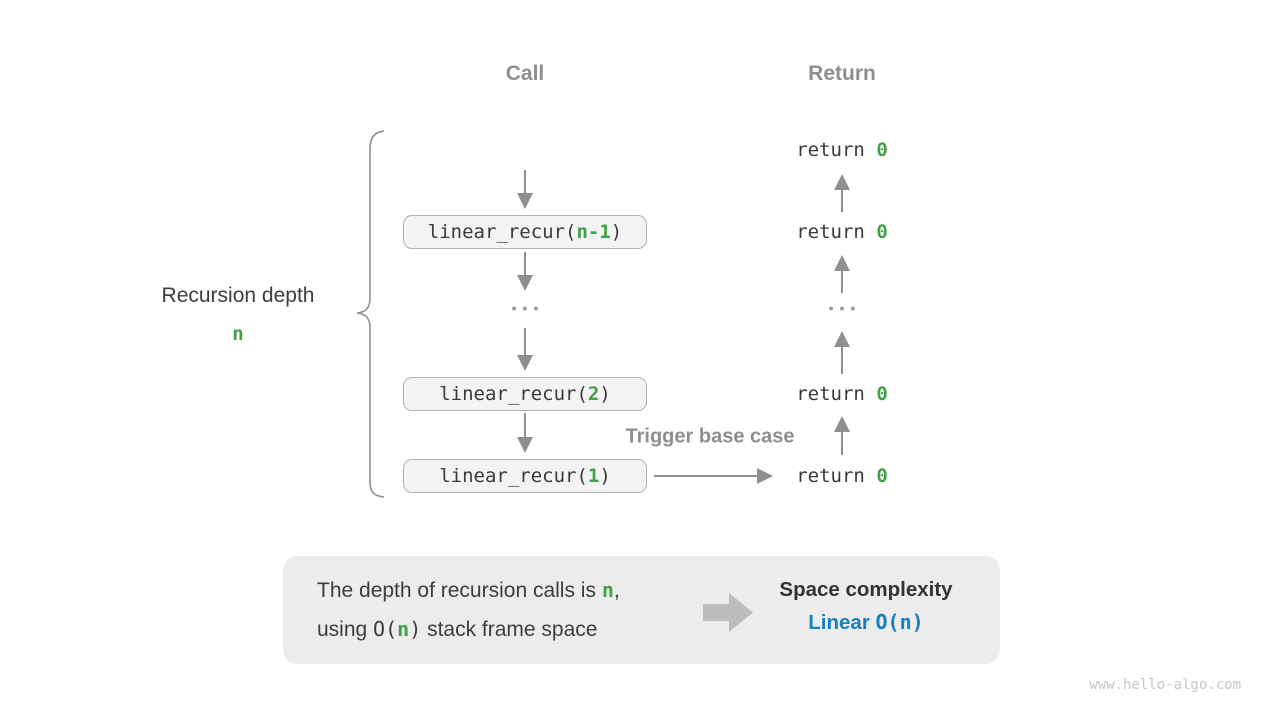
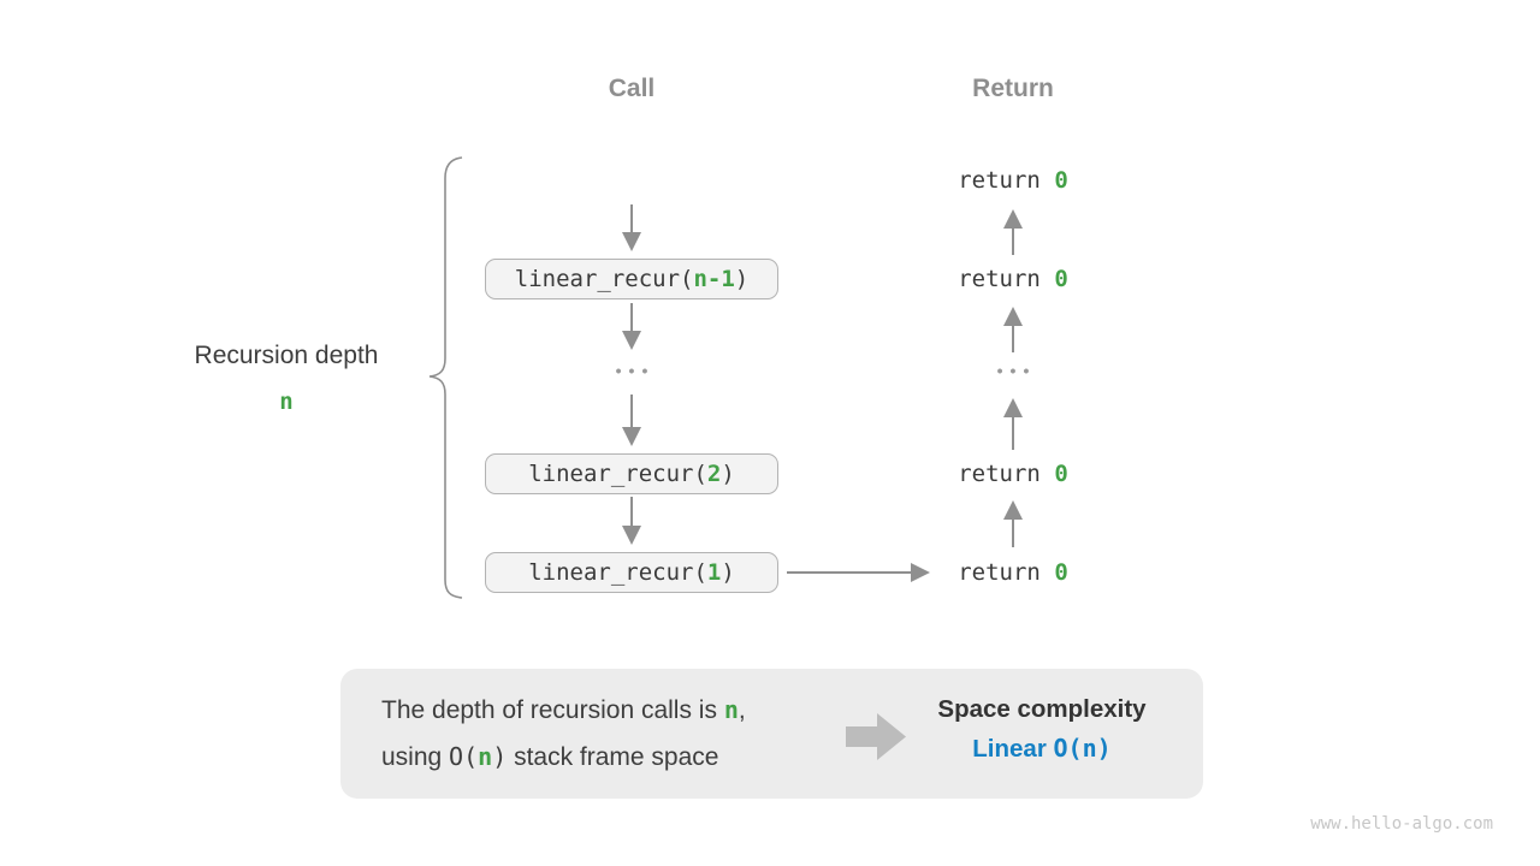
  Call
  Return
  linear_recur(n-1)
  •••
  linear_recur(2)
  linear_recur(1)
  return 0
  return 0
  •••
  return 0
  return 0
- Trigger base case
  Recursion depth
  n
  The depth of recursion calls is n,
  using O(n) stack frame space
  Space complexity
  Linear O(n)
  www.hello-algo.com
